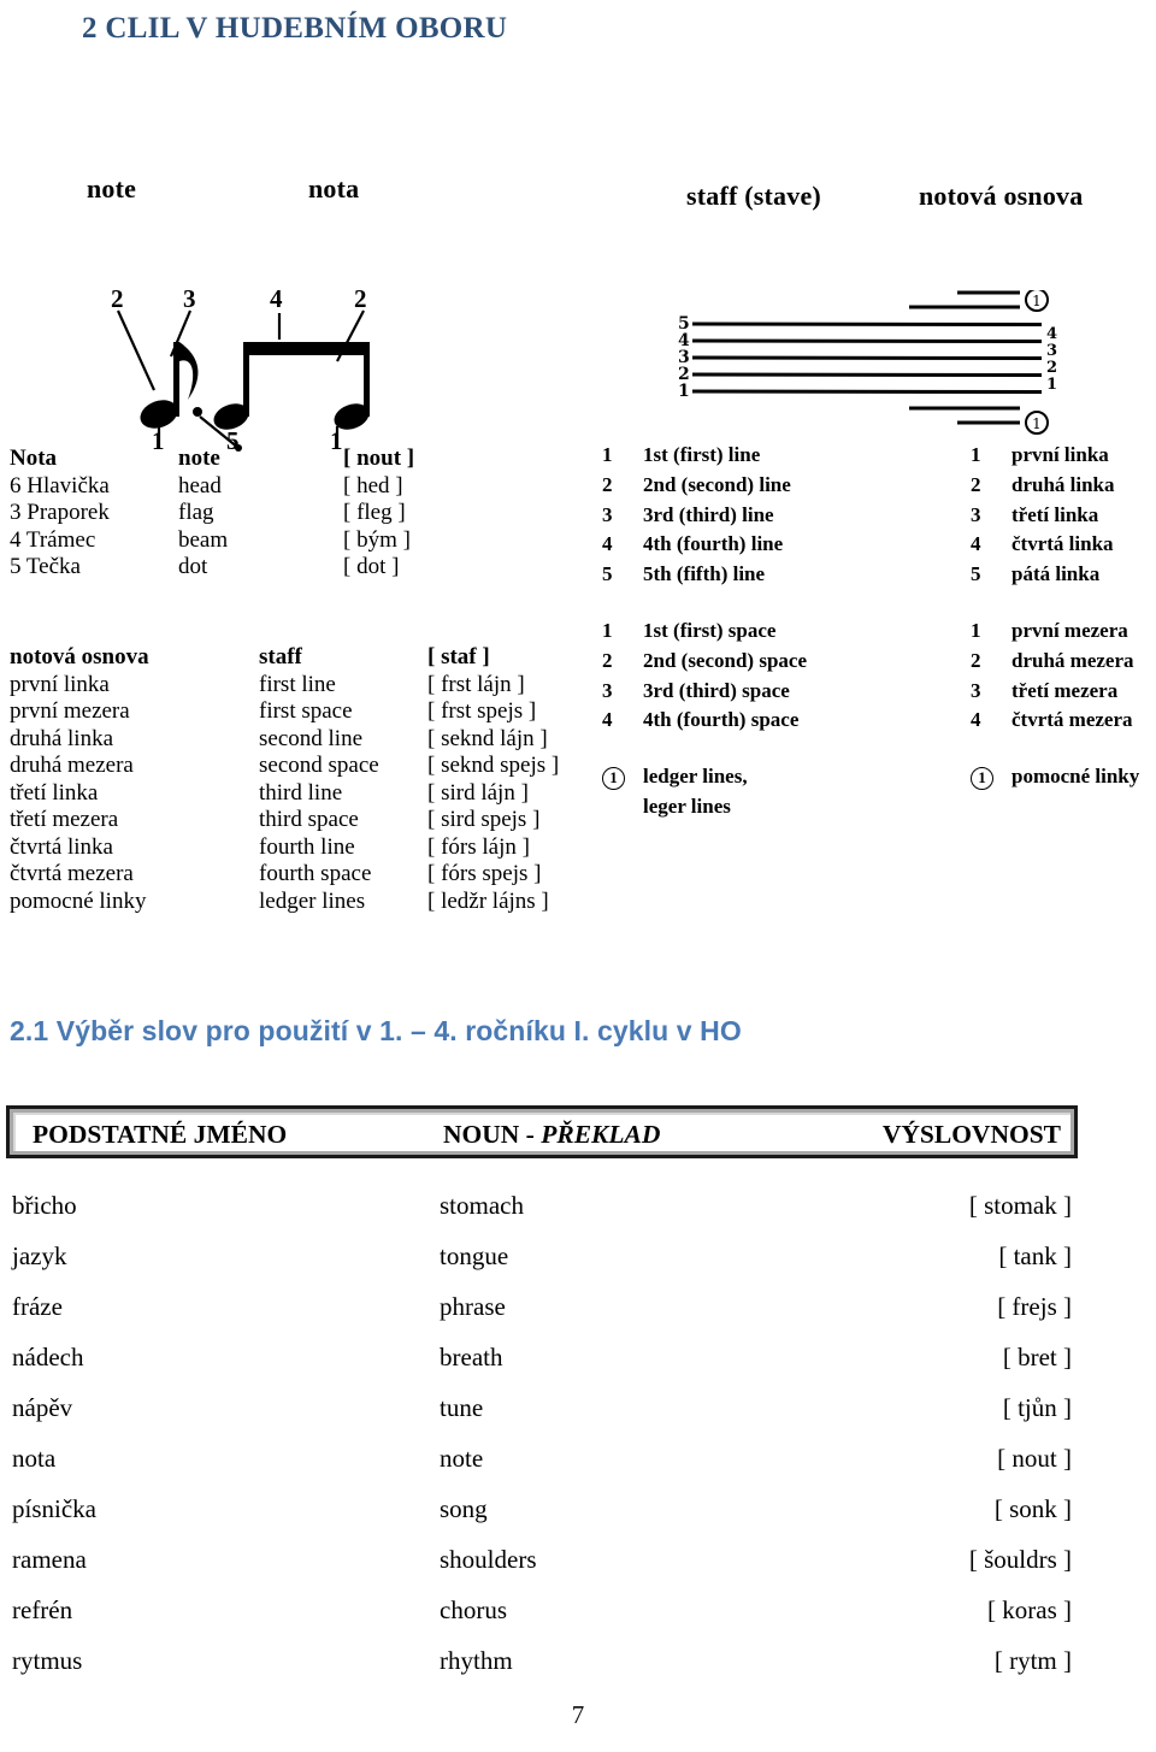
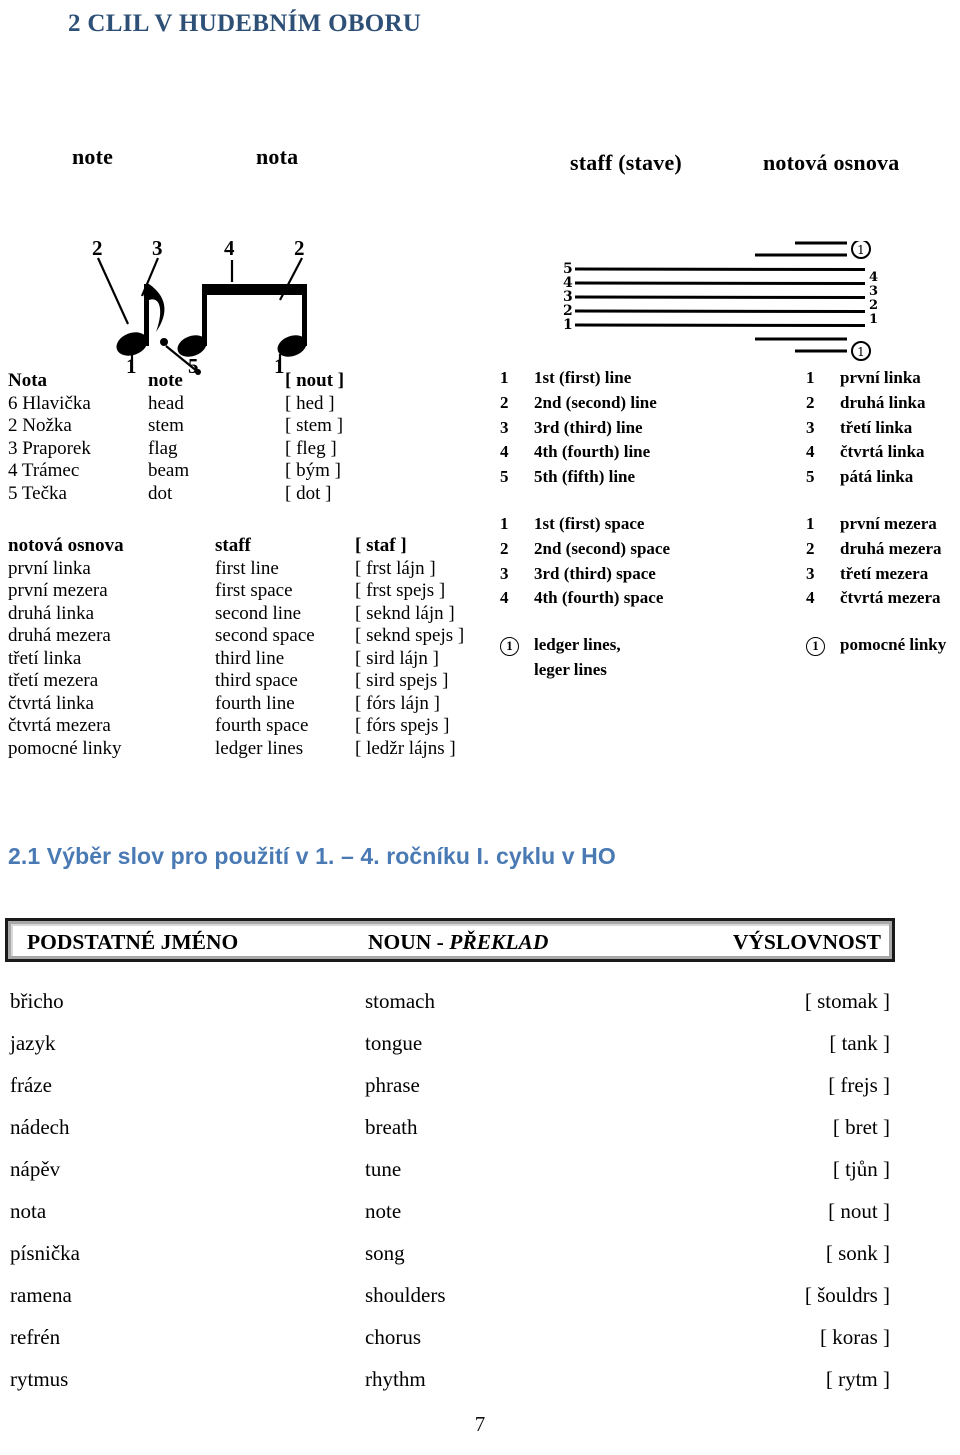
  2 CLIL V HUDEBNÍM OBORU
  note
  nota
  staff (stave)
  notová osnova
  2
  3
  4
  2
  1
  5
  1
  1
  1
  5
  4
  3
  2
  1
  4
  3
  2
  1
  Nota note [ nout ]
  6 Hlavička head [ hed ]
+ 2 Nožka stem [ stem ]
  3 Praporek flag [ fleg ]
  4 Trámec beam [ bým ]
  5 Tečka dot [ dot ]
  notová osnova staff [ staf ]
  první linka first line [ frst lájn ]
  první mezera first space [ frst spejs ]
  druhá linka second line [ seknd lájn ]
  druhá mezera second space [ seknd spejs ]
  třetí linka third line [ sird lájn ]
  třetí mezera third space [ sird spejs ]
  čtvrtá linka fourth line [ fórs lájn ]
  čtvrtá mezera fourth space [ fórs spejs ]
  pomocné linky ledger lines [ ledžr lájns ]
  1 1st (first) line
  2 2nd (second) line
  3 3rd (third) line
  4 4th (fourth) line
  5 5th (fifth) line
  1 1st (first) space
  2 2nd (second) space
  3 3rd (third) space
  4 4th (fourth) space
  1 ledger lines,
  leger lines
  1 první linka
  2 druhá linka
  3 třetí linka
  4 čtvrtá linka
  5 pátá linka
  1 první mezera
  2 druhá mezera
  3 třetí mezera
  4 čtvrtá mezera
  1 pomocné linky
  2.1 Výběr slov pro použití v 1. – 4. ročníku I. cyklu v HO
  PODSTATNÉ JMÉNO
  NOUN - PŘEKLAD
  VÝSLOVNOST
  břicho
  stomach
  [ stomak ]
  jazyk
  tongue
  [ tank ]
  fráze
  phrase
  [ frejs ]
  nádech
  breath
  [ bret ]
  nápěv
  tune
  [ tjůn ]
  nota
  note
  [ nout ]
  písnička
  song
  [ sonk ]
  ramena
  shoulders
  [ šouldrs ]
  refrén
  chorus
  [ koras ]
  rytmus
  rhythm
  [ rytm ]
  7
